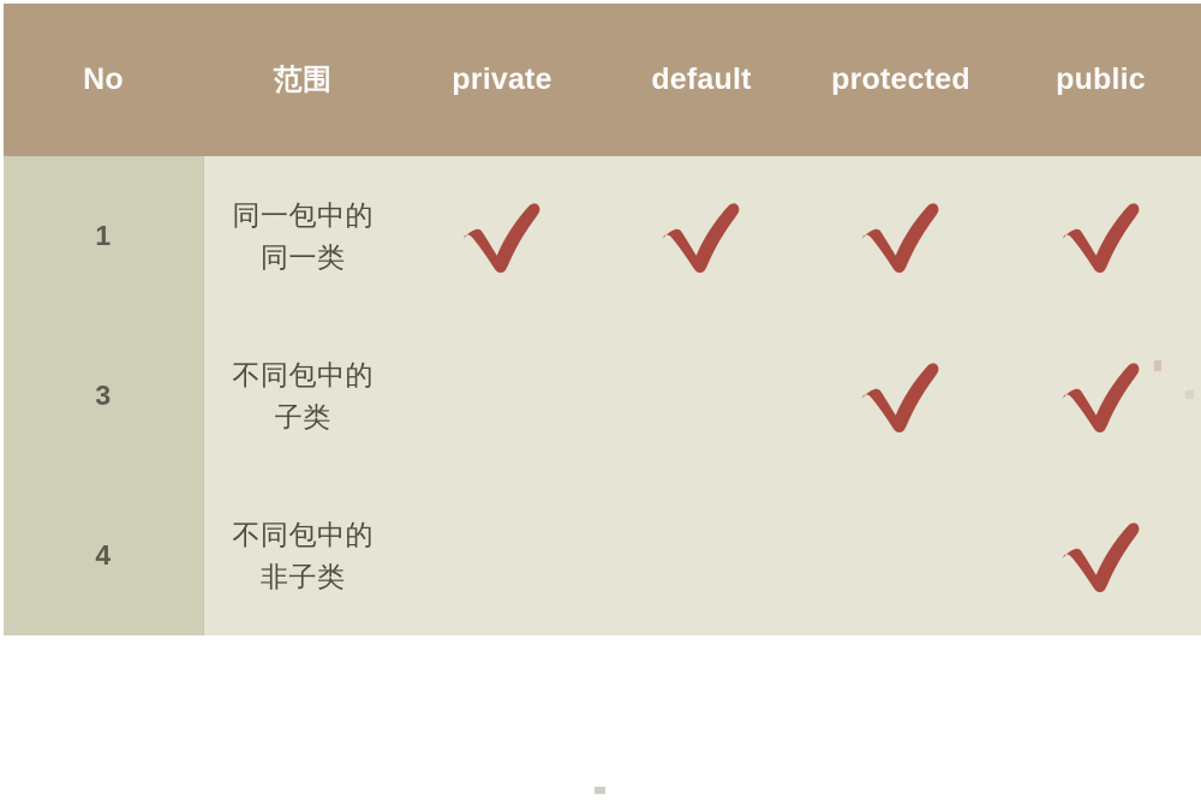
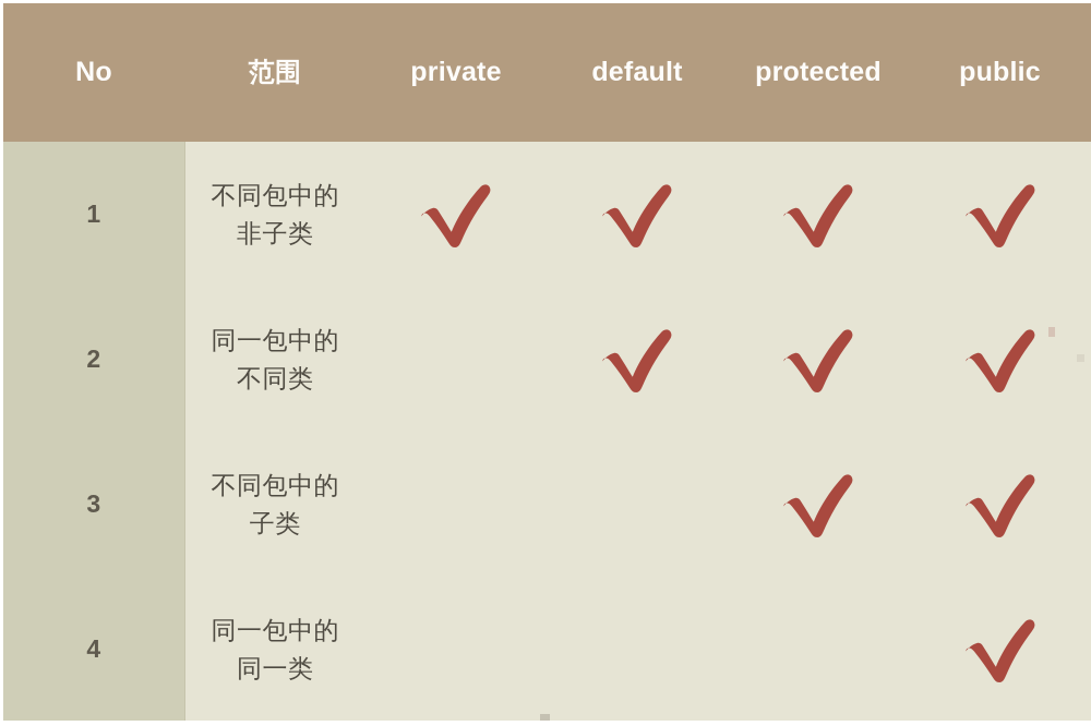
  No	范围	private	default	protected	public
- 1	同一包中的同一类
+ 1	不同包中的非子类
+ 2	同一包中的不同类
  3	不同包中的子类
- 4	不同包中的非子类
+ 4	同一包中的同一类
